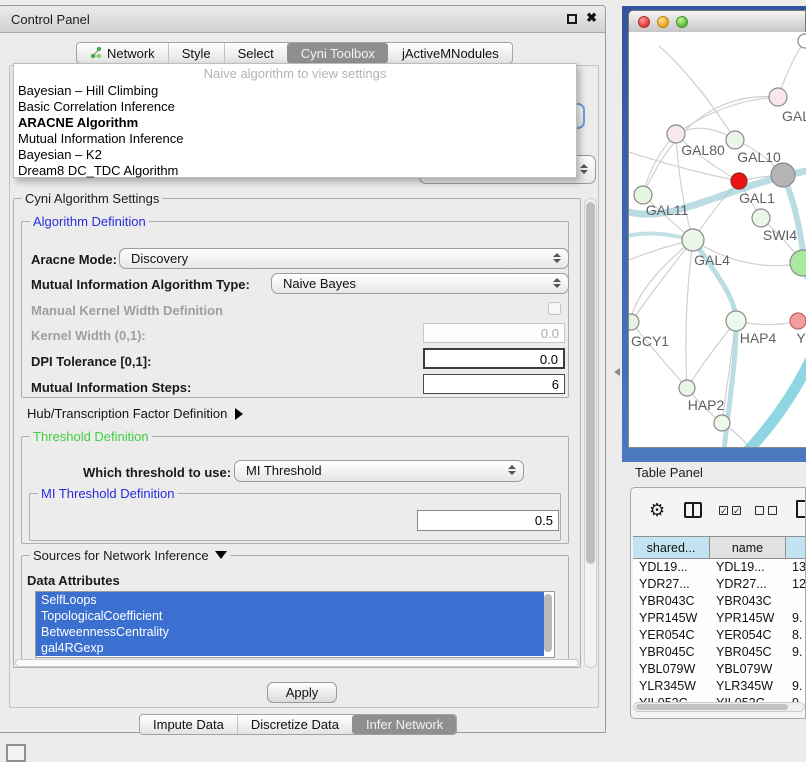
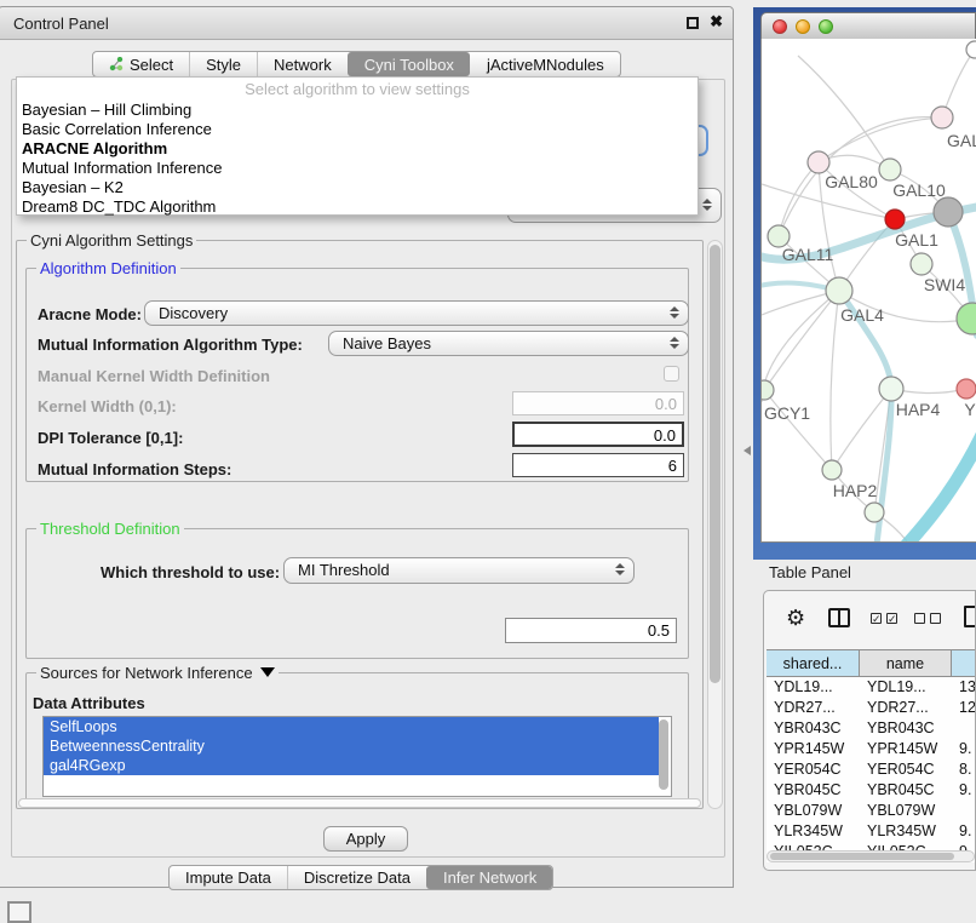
  Control Panel
  ✖
- Network
+ Select
  Style
- Select
+ Network
  Cyni Toolbox
  jActiveMNodules
- Naive algorithm to view settings
+ Select algorithm to view settings
  Bayesian – Hill Climbing
  Basic Correlation Inference
  ARACNE Algorithm
  Mutual Information Inference
  Bayesian – K2
  Dream8 DC_TDC Algorithm
  Cyni Algorithm Settings
  Algorithm Definition
  Aracne Mode:
  Discovery
  Mutual Information Algorithm Type:
  Naive Bayes
  Manual Kernel Width Definition
  Kernel Width (0,1):
  0.0
  DPI Tolerance [0,1]:
  0.0
  Mutual Information Steps:
  6
- Hub/Transcription Factor Definition
  Threshold Definition
  Which threshold to use:
  MI Threshold
- MI Threshold Definition
  0.5
  Sources for Network Inference
  Data Attributes
  SelfLoops
- TopologicalCoefficient
  BetweennessCentrality
  gal4RGexp
  Apply
  Impute Data
  Discretize Data
  Infer Network
  GAL80
  GAL10
  GAL1
  GAL11
  SWI4
  GAL4
  GCY1
  HAP4
  Y
  HAP2
  Table Panel
  ⚙
  ✓
  ✓
  shared...
  name
  YDL19...
  YDL19...
  13
  YDR27...
  YDR27...
  12
  YBR043C
  YBR043C
  YPR145W
  YPR145W
  9.
  YER054C
  YER054C
  8.
  YBR045C
  YBR045C
  9.
  YBL079W
  YBL079W
  YLR345W
  YLR345W
  9.
